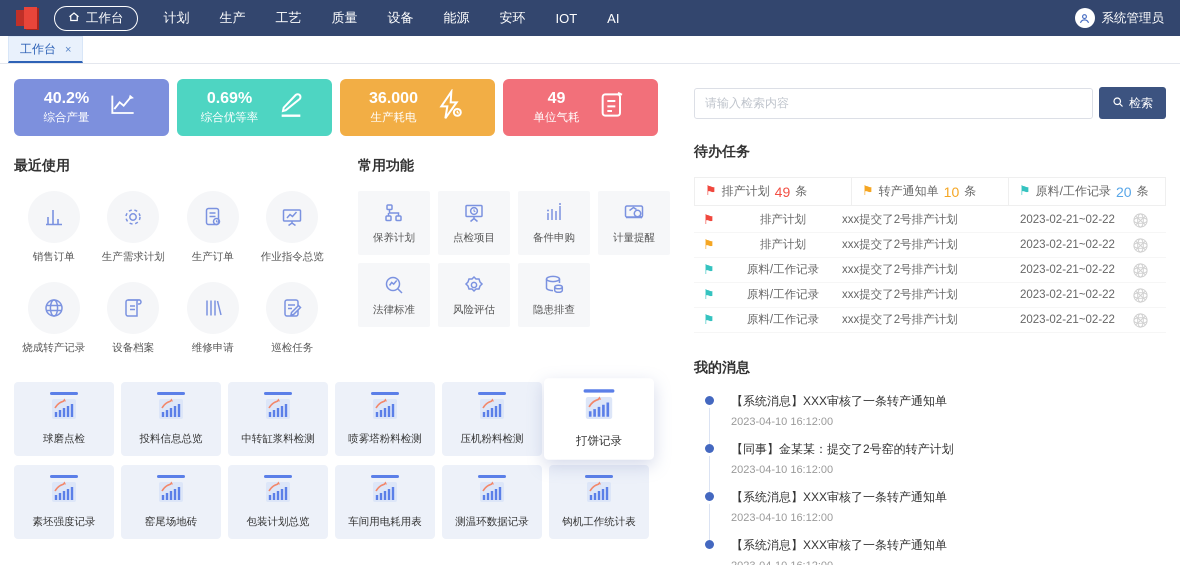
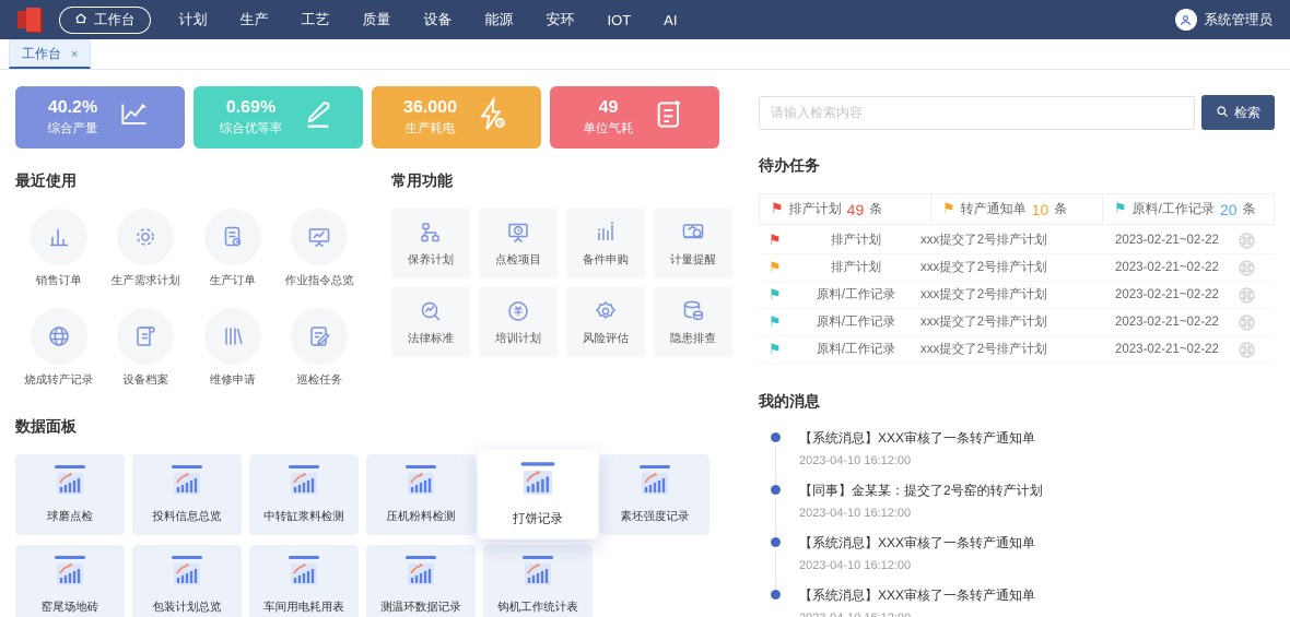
  工作台
  计划
  生产
  工艺
  质量
  设备
  能源
  安环
  IOT
  AI
  系统管理员
  工作台
  ×
  40.2%
  综合产量
  0.69%
  综合优等率
  36.000
  生产耗电
  49
  单位气耗
  最近使用
  销售订单
  生产需求计划
  生产订单
  作业指令总览
  烧成转产记录
  设备档案
  维修申请
  巡检任务
  常用功能
  保养计划
  点检项目
  备件申购
  计量提醒
  法律标准
+ 培训计划
  风险评估
  隐患排查
+ 数据面板
  球磨点检
  投料信息总览
  中转缸浆料检测
- 喷雾塔粉料检测
  压机粉料检测
  打饼记录
  素坯强度记录
  窑尾场地砖
  包装计划总览
  车间用电耗用表
  测温环数据记录
  钩机工作统计表
  请输入检索内容
  检索
  待办任务
  ⚑
  排产计划
  49
  条
  ⚑
  转产通知单
  10
  条
  ⚑
  原料/工作记录
  20
  条
  ⚑
  排产计划
  xxx提交了2号排产计划
  2023-02-21~02-22
  ⚑
  排产计划
  xxx提交了2号排产计划
  2023-02-21~02-22
  ⚑
  原料/工作记录
  xxx提交了2号排产计划
  2023-02-21~02-22
  ⚑
  原料/工作记录
  xxx提交了2号排产计划
  2023-02-21~02-22
  ⚑
  原料/工作记录
  xxx提交了2号排产计划
  2023-02-21~02-22
  我的消息
  【系统消息】XXX审核了一条转产通知单
  2023-04-10 16:12:00
  【同事】金某某：提交了2号窑的转产计划
  2023-04-10 16:12:00
  【系统消息】XXX审核了一条转产通知单
  2023-04-10 16:12:00
  【系统消息】XXX审核了一条转产通知单
